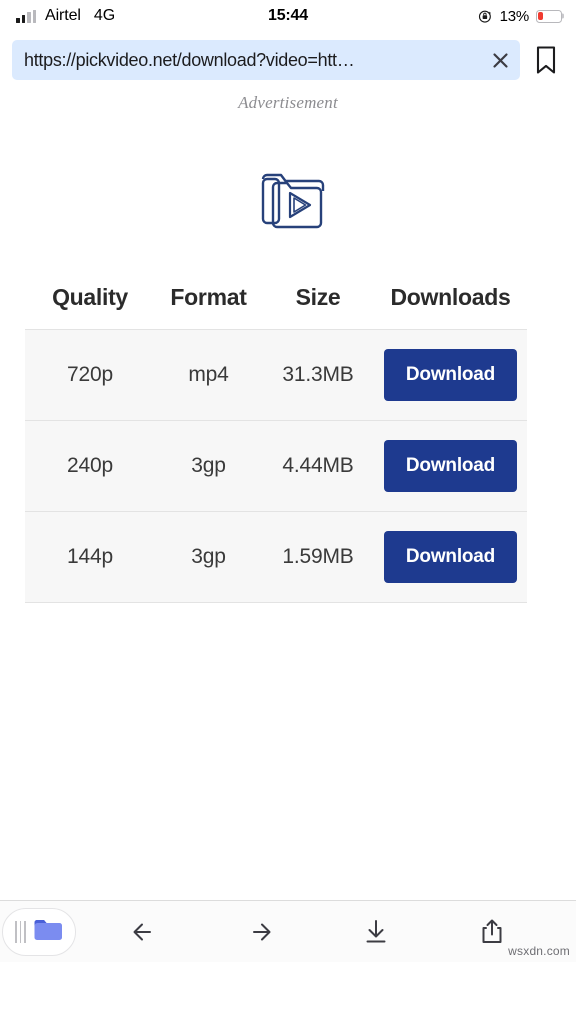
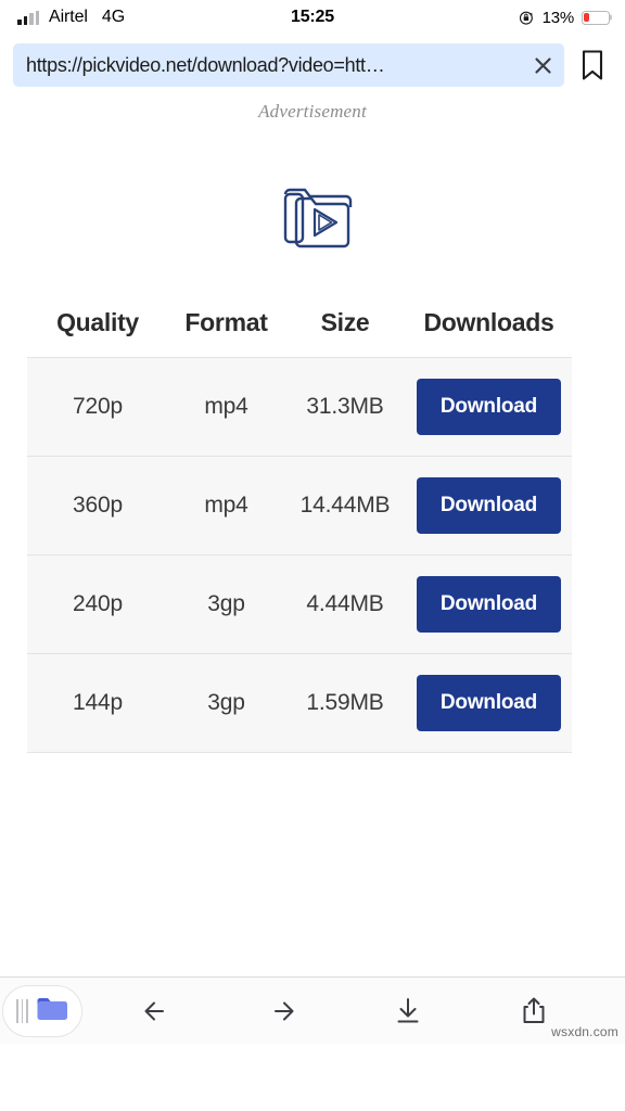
  Airtel
  4G
- 15:44
+ 15:25
  13%
  https://pickvideo.net/download?video=htt…
  Advertisement
  Quality	Format	Size	Downloads
  720p	mp4	31.3MB	Download
+ 360p	mp4	14.44MB	Download
  240p	3gp	4.44MB	Download
  144p	3gp	1.59MB	Download
  wsxdn.com
